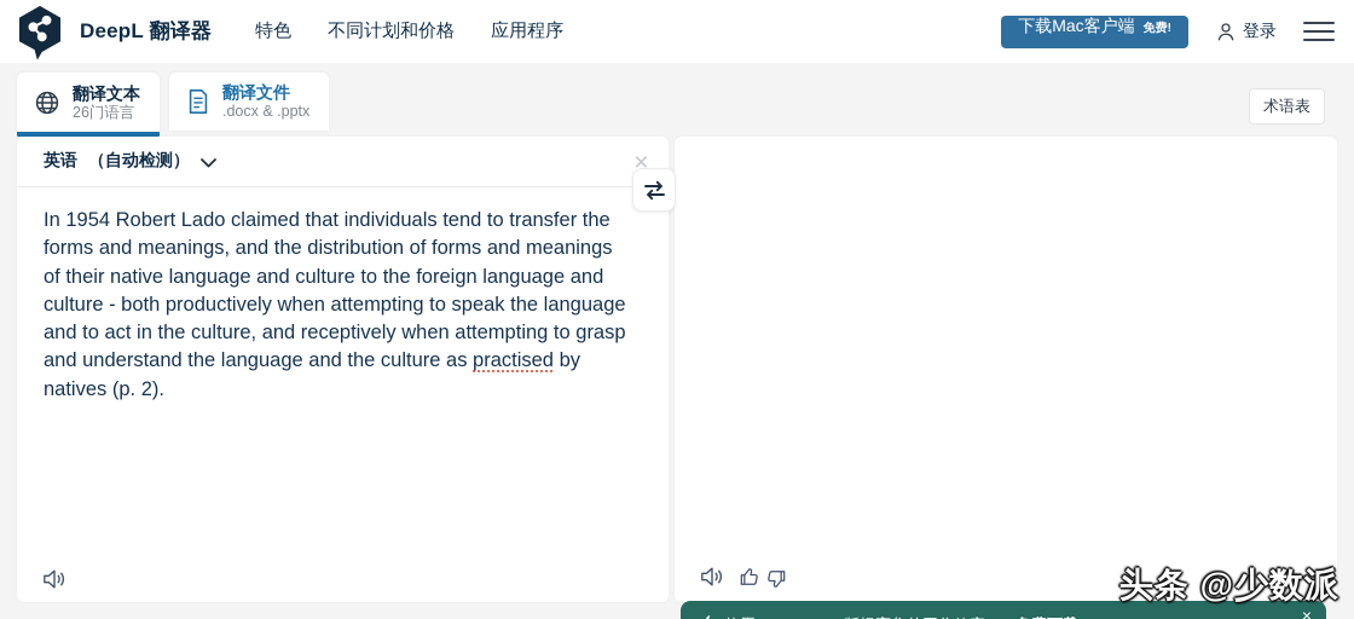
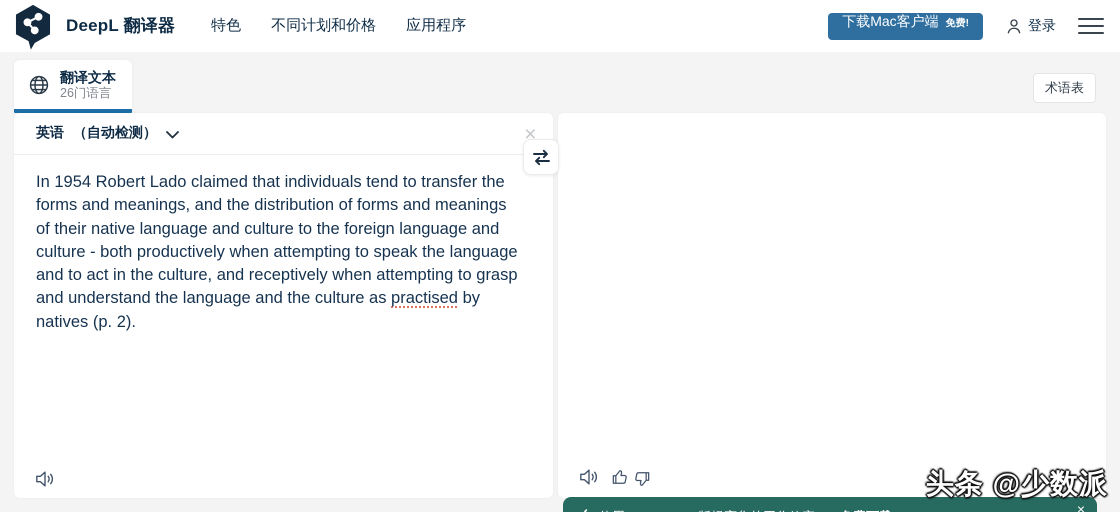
  DeepL 翻译器
  特色
  不同计划和价格
  应用程序
  下载Mac客户端
  免费!
  登录
  翻译文本
  26门语言
- 翻译文件
- .docx & .pptx
  术语表
  英语
  （自动检测）
  ×
  In 1954 Robert Lado claimed that individuals tend to transfer the forms and meanings, and the distribution of forms and meanings of their native language and culture to the foreign language and culture - both productively when attempting to speak the language and to act in the culture, and receptively when attempting to grasp and understand the language and the culture as practised by natives (p. 2).
  ×
  头条 @少数派
